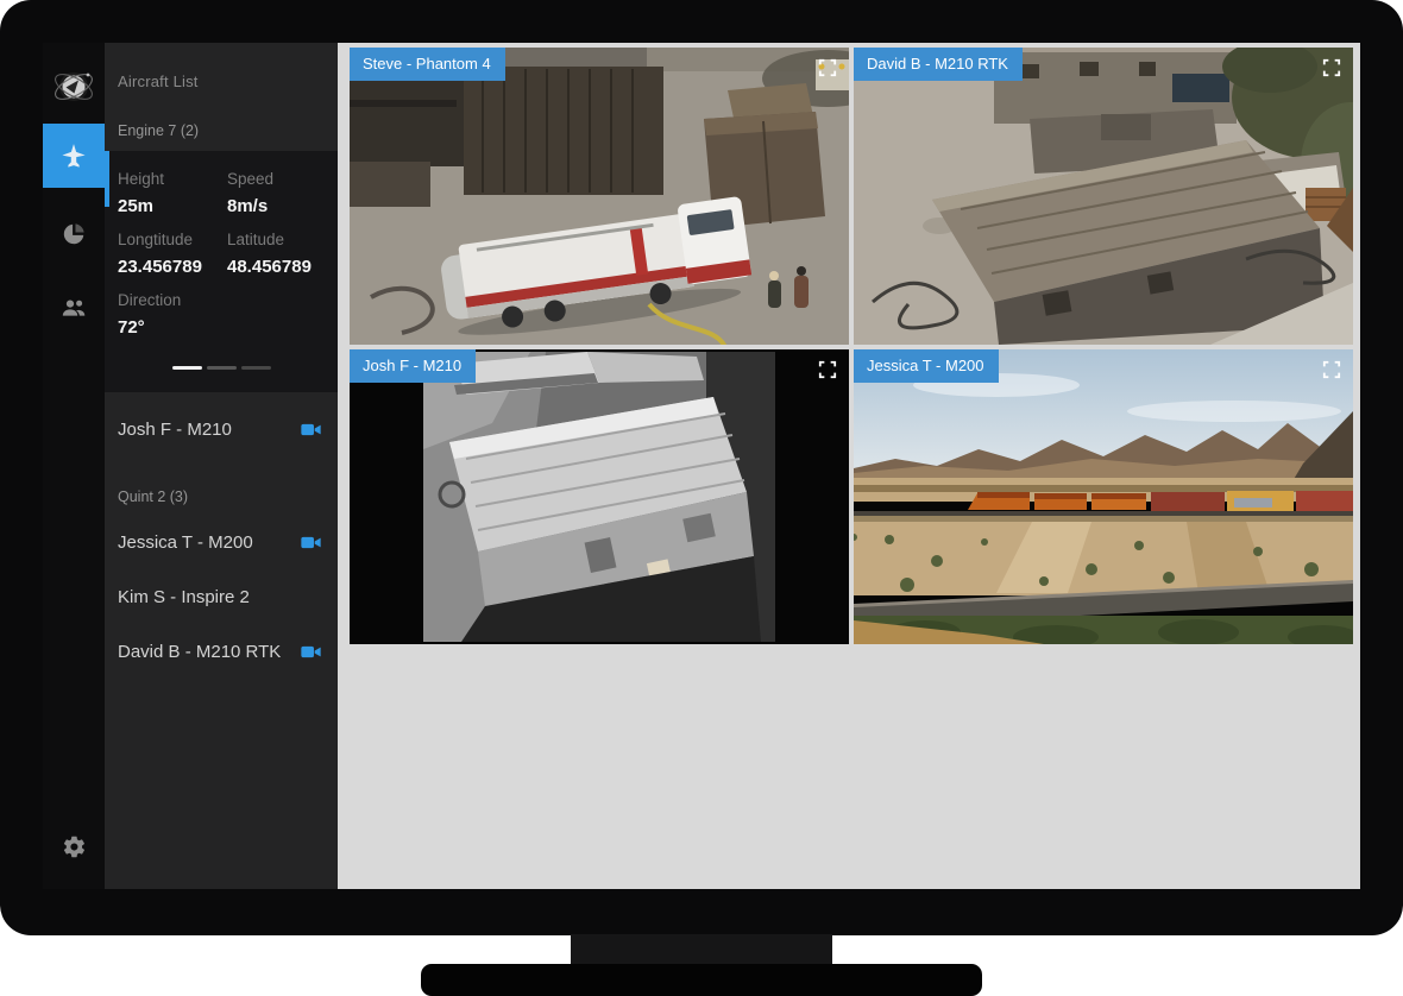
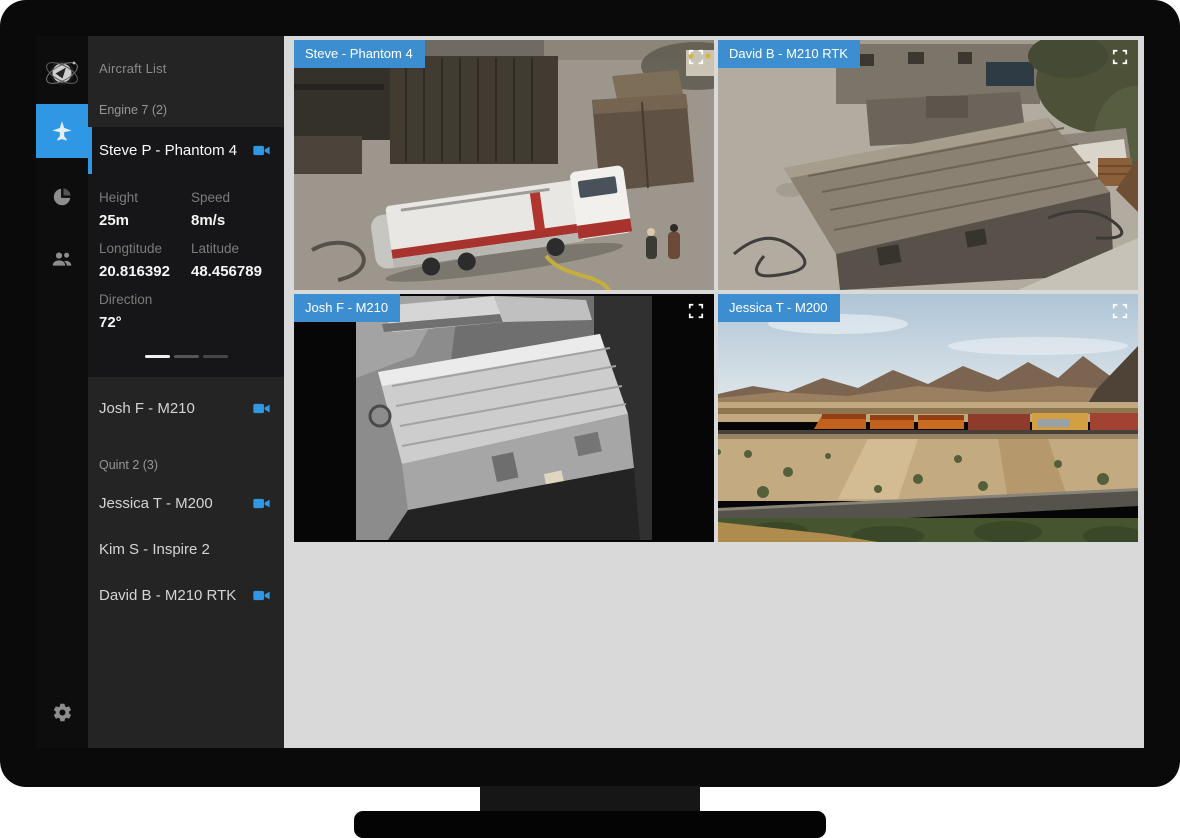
  Aircraft List
  Engine 7 (2)
+ Steve P - Phantom 4
  Height
  Speed
  25m
  8m/s
  Longtitude
  Latitude
- 23.456789
+ 20.816392
  48.456789
  Direction
  72°
  Josh F - M210
  Quint 2 (3)
  Jessica T - M200
  Kim S - Inspire 2
  David B - M210 RTK
  Steve - Phantom 4
  David B - M210 RTK
  Josh F - M210
  Jessica T - M200
